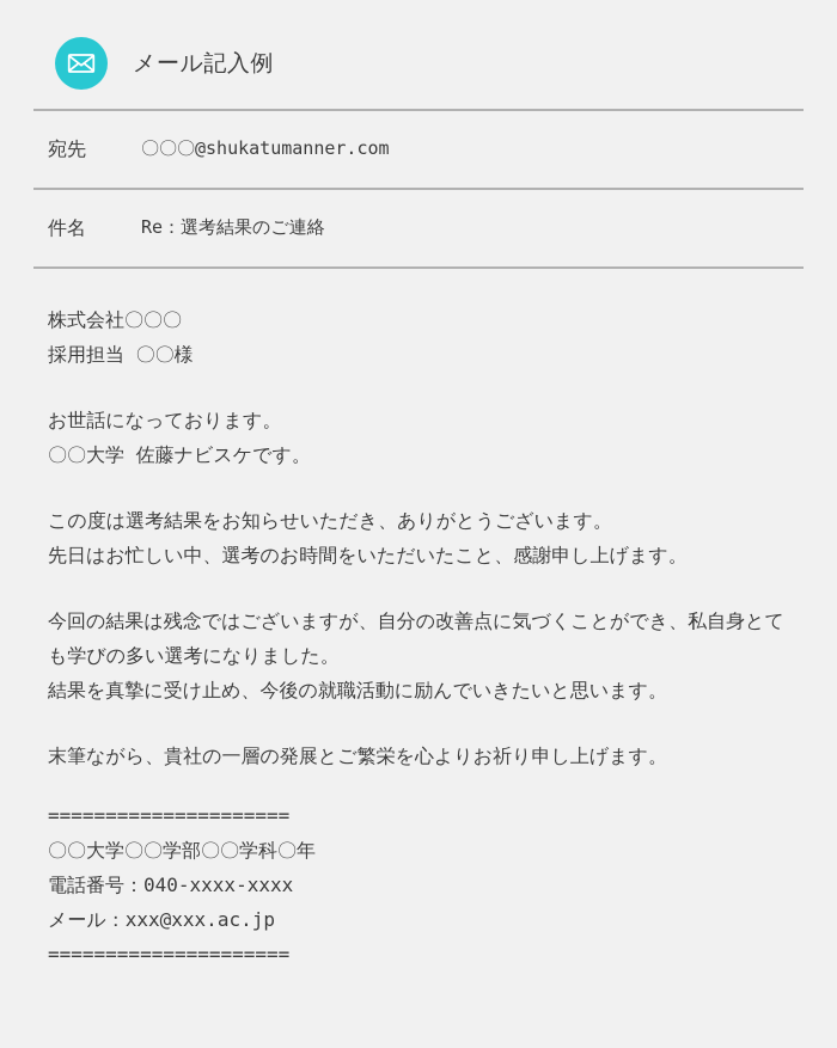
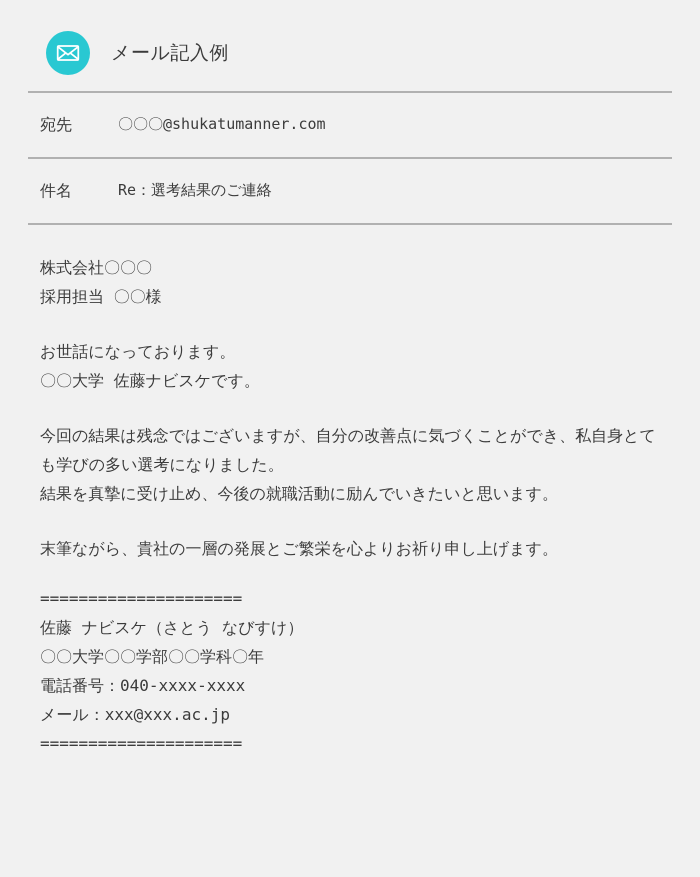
  メール記入例
  宛先
  〇〇〇@shukatumanner.com
  件名
  Re：選考結果のご連絡
  株式会社〇〇〇
  採用担当 〇〇様
  お世話になっております。
  〇〇大学 佐藤ナビスケです。
- この度は選考結果をお知らせいただき、ありがとうございます。
- 先日はお忙しい中、選考のお時間をいただいたこと、感謝申し上げます。
  今回の結果は残念ではございますが、自分の改善点に気づくことができ、私自身とても学びの多い選考になりました。
  結果を真摯に受け止め、今後の就職活動に励んでいきたいと思います。
  末筆ながら、貴社の一層の発展とご繁栄を心よりお祈り申し上げます。
  =====================
+ 佐藤 ナビスケ（さとう なびすけ）
  〇〇大学〇〇学部〇〇学科〇年
  電話番号：040-xxxx-xxxx
  メール：xxx@xxx.ac.jp
  =====================
